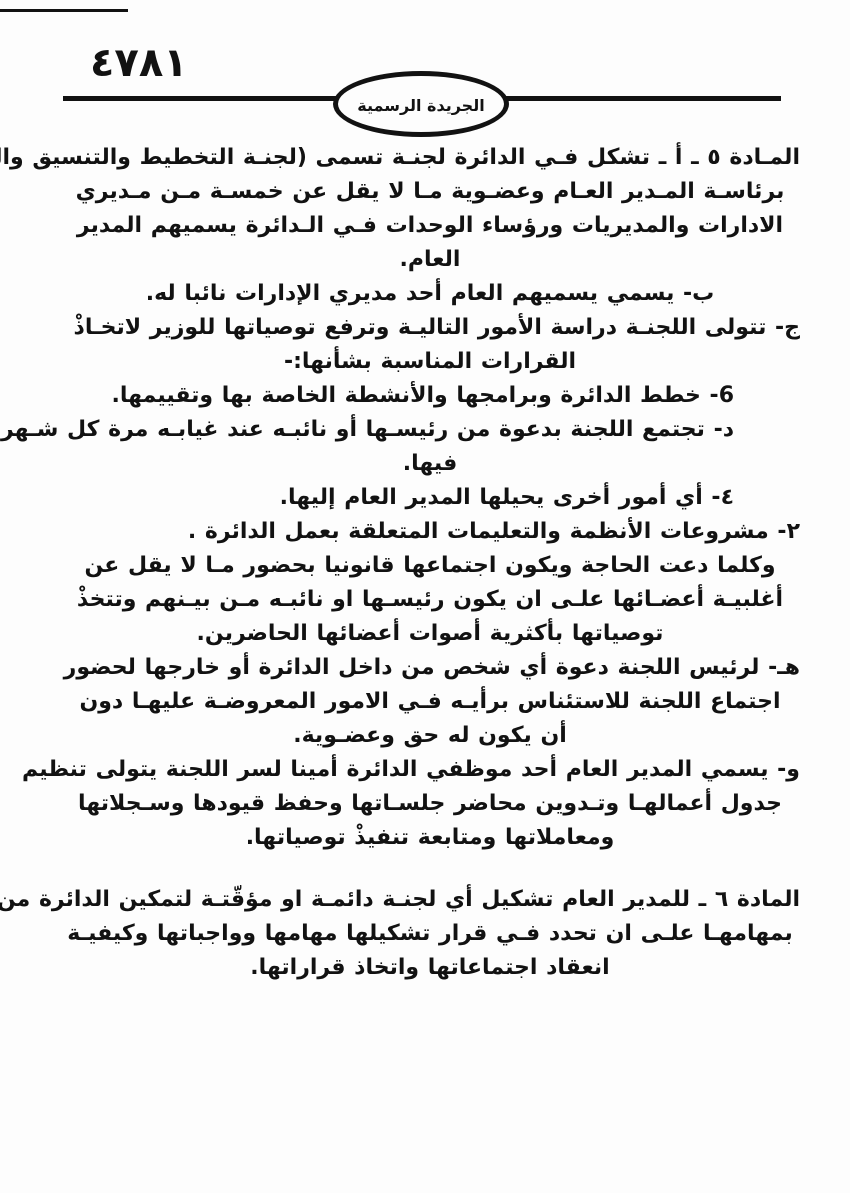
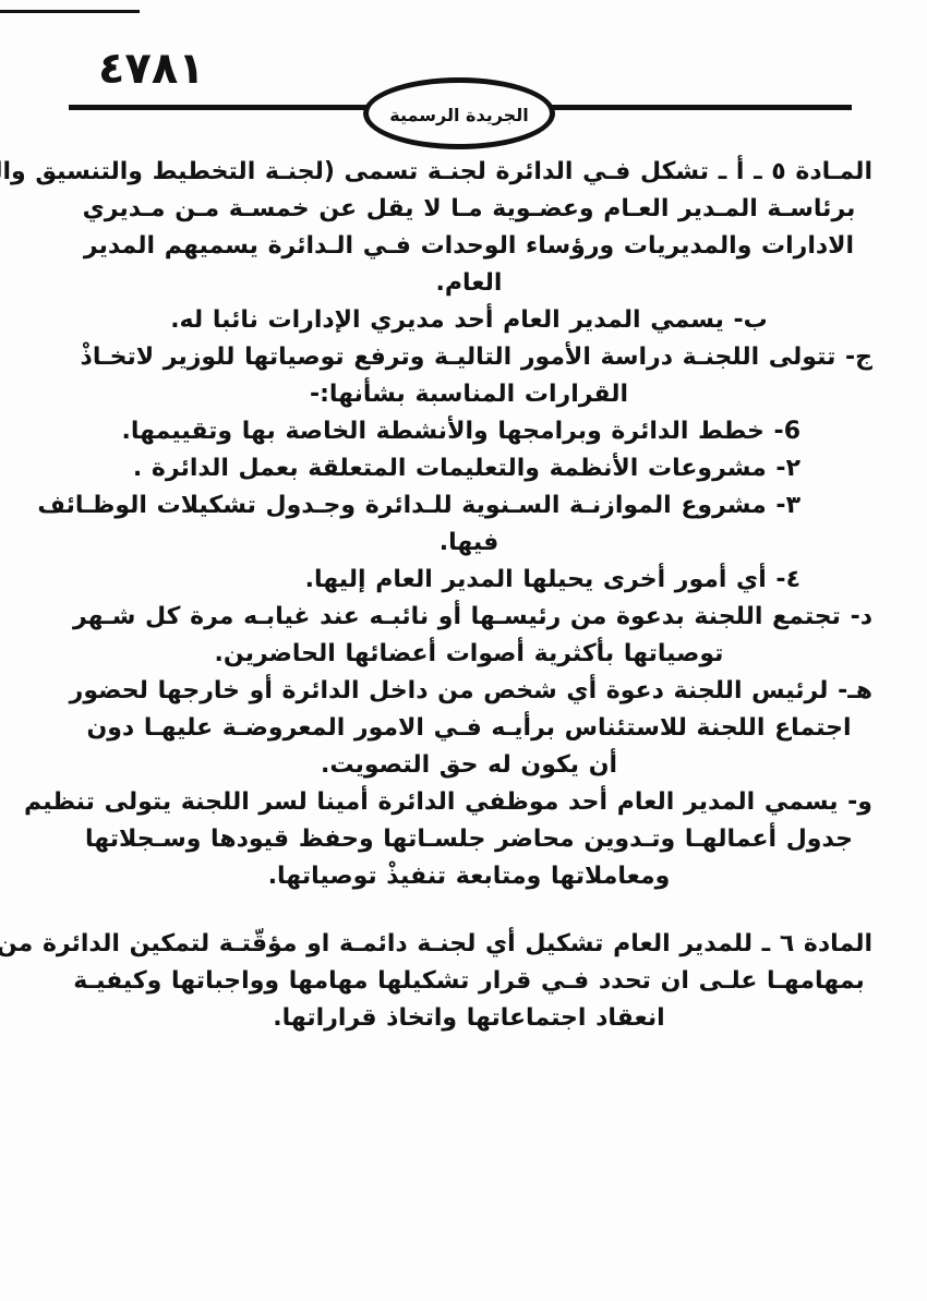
  ٤٧٨١
  الجريدة الرسمية
  المـادة ٥ ـ أ ـ تشكل فـي الدائرة لجنـة تسمى (لجنـة التخطيط والتنسيق وا
  برئاسـة المـدير العـام وعضـوية مـا لا يقل عن خمسـة مـن مـديري
  الادارات والمديريات ورؤساء الوحدات فـي الـدائرة يسميهم المدير
  العام.
- ب- يسمي يسميهم العام أحد مديري الإدارات نائبا له.
+ ب- يسمي المدير العام أحد مديري الإدارات نائبا له.
  ج- تتولى اللجنـة دراسة الأمور التاليـة وترفع توصياتها للوزير لاتخـاذْ
  القرارات المناسبة بشأنها:-
  6- خطط الدائرة وبرامجها والأنشطة الخاصة بها وتقييمها.
- د- تجتمع اللجنة بدعوة من رئيسـها أو نائبـه عند غيابـه مرة كل شـهر
+ ٢- مشروعات الأنظمة والتعليمات المتعلقة بعمل الدائرة .
+ ٣- مشروع الموازنـة السـنوية للـدائرة وجـدول تشكيلات الوظـائف
  فيها.
  ٤- أي أمور أخرى يحيلها المدير العام إليها.
- ٢- مشروعات الأنظمة والتعليمات المتعلقة بعمل الدائرة .
+ د- تجتمع اللجنة بدعوة من رئيسـها أو نائبـه عند غيابـه مرة كل شـهر
- وكلما دعت الحاجة ويكون اجتماعها قانونيا بحضور مـا لا يقل عن
- أغلبيـة أعضـائها علـى ان يكون رئيسـها او نائبـه مـن بيـنهم وتتخذْ
  توصياتها بأكثرية أصوات أعضائها الحاضرين.
  هـ- لرئيس اللجنة دعوة أي شخص من داخل الدائرة أو خارجها لحضور
  اجتماع اللجنة للاستئناس برأيـه فـي الامور المعروضـة عليهـا دون
- أن يكون له حق وعضـوية.
+ أن يكون له حق التصويت.
  و- يسمي المدير العام أحد موظفي الدائرة أمينا لسر اللجنة يتولى تنظيم
  جدول أعمالهـا وتـدوين محاضر جلسـاتها وحفظ قيودها وسـجلاتها
  ومعاملاتها ومتابعة تنفيذْ توصياتها.
  المادة ٦ ـ للمدير العام تشكيل أي لجنـة دائمـة او مؤقّتـة لتمكين الدائرة من
  بمهامهـا علـى ان تحدد فـي قرار تشكيلها مهامها وواجباتها وكيفيـة
  انعقاد اجتماعاتها واتخاذ قراراتها.
